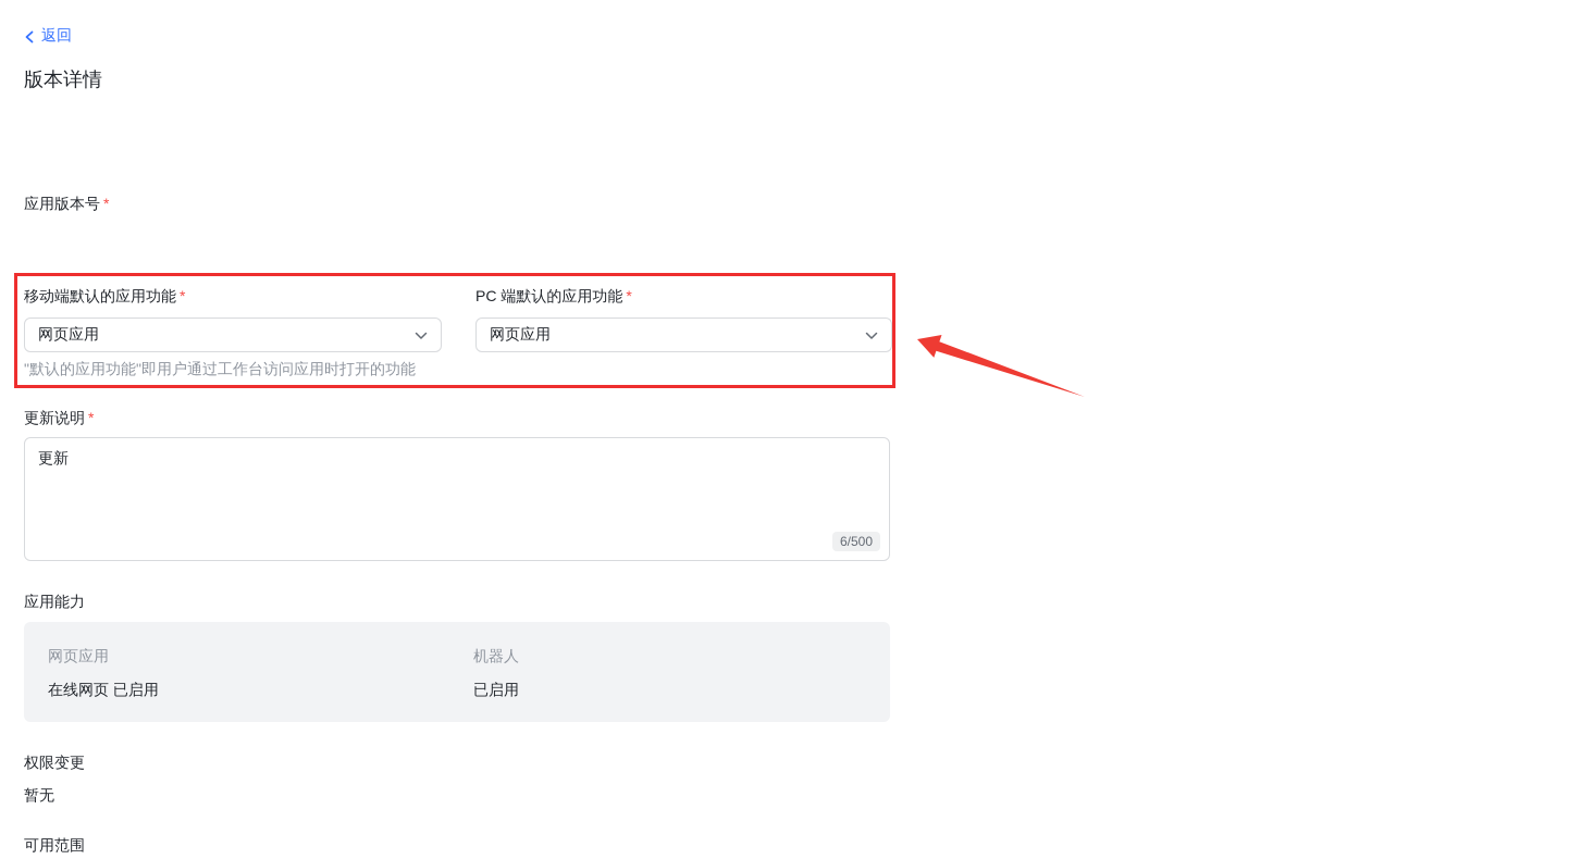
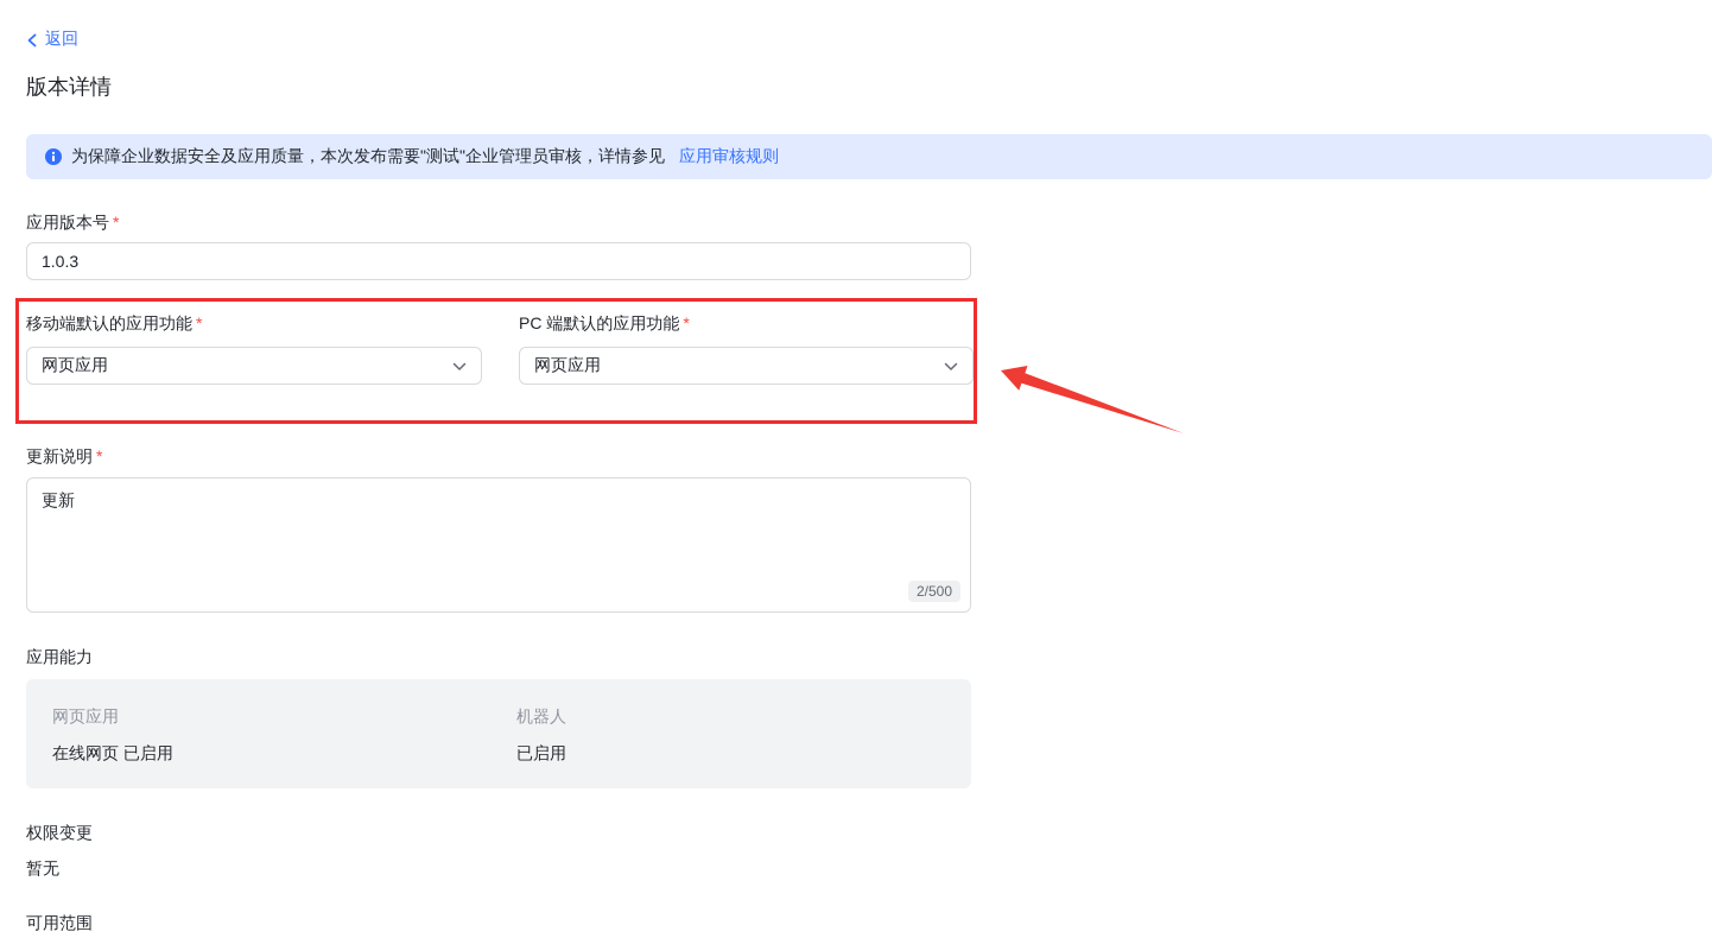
  返回
  版本详情
+ 为保障企业数据安全及应用质量，本次发布需要"测试"企业管理员审核，详情参见
+ 应用审核规则
  应用版本号 *
+ 1.0.3
  移动端默认的应用功能 *
  PC 端默认的应用功能 *
  网页应用
  网页应用
- "默认的应用功能"即用户通过工作台访问应用时打开的功能
  更新说明 *
  更新
- 6/500
+ 2/500
  应用能力
  网页应用
  在线网页 已启用
  机器人
  已启用
  权限变更
  暂无
  可用范围
